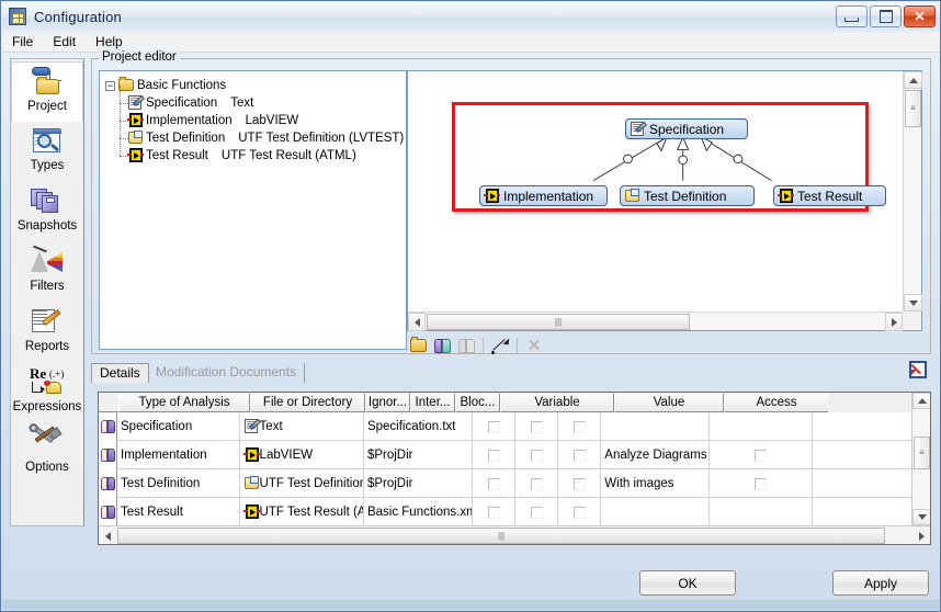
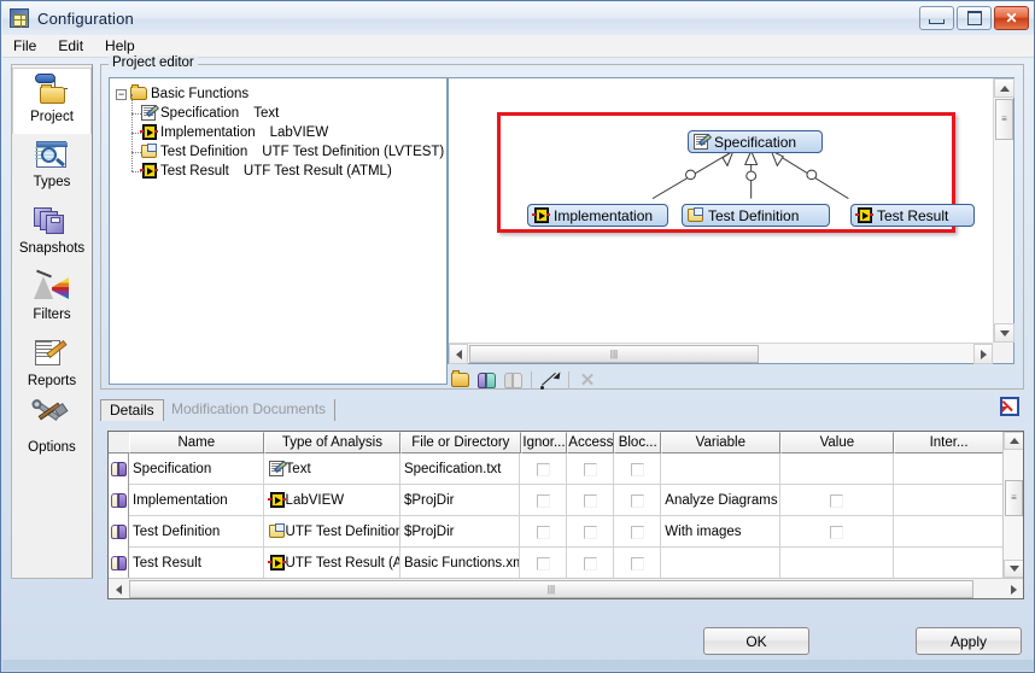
  Configuration
  ✕
  File
  Edit
  Help
  Project
  Types
  Snapshots
  Filters
  Reports
- Re
- (.+)
- Expressions
  Options
  Project editor
  −
  Basic Functions
  Specification
  Text
  Implementation
  LabVIEW
  Test Definition
  UTF Test Definition (LVTEST)
  Test Result
  UTF Test Result (ATML)
  Specification
  Implementation
  Test Definition
  Test Result
  ≡
  |||
  ✕
  Details
  Modification Documents
+ Name
  Type of Analysis
  File or Directory
  Ignor...
- Inter...
+ Access
  Bloc...
  Variable
  Value
- Access
+ Inter...
  Specification
  Text
  Specification.txt
  Implementation
  LabVIEW
  $ProjDir
  Analyze Diagrams
  Test Definition
  $ProjDir
  With images
  Test Result
  UTF Test Result (A
  Basic Functions.xm
  ≡
  |||
  OK
  Apply
